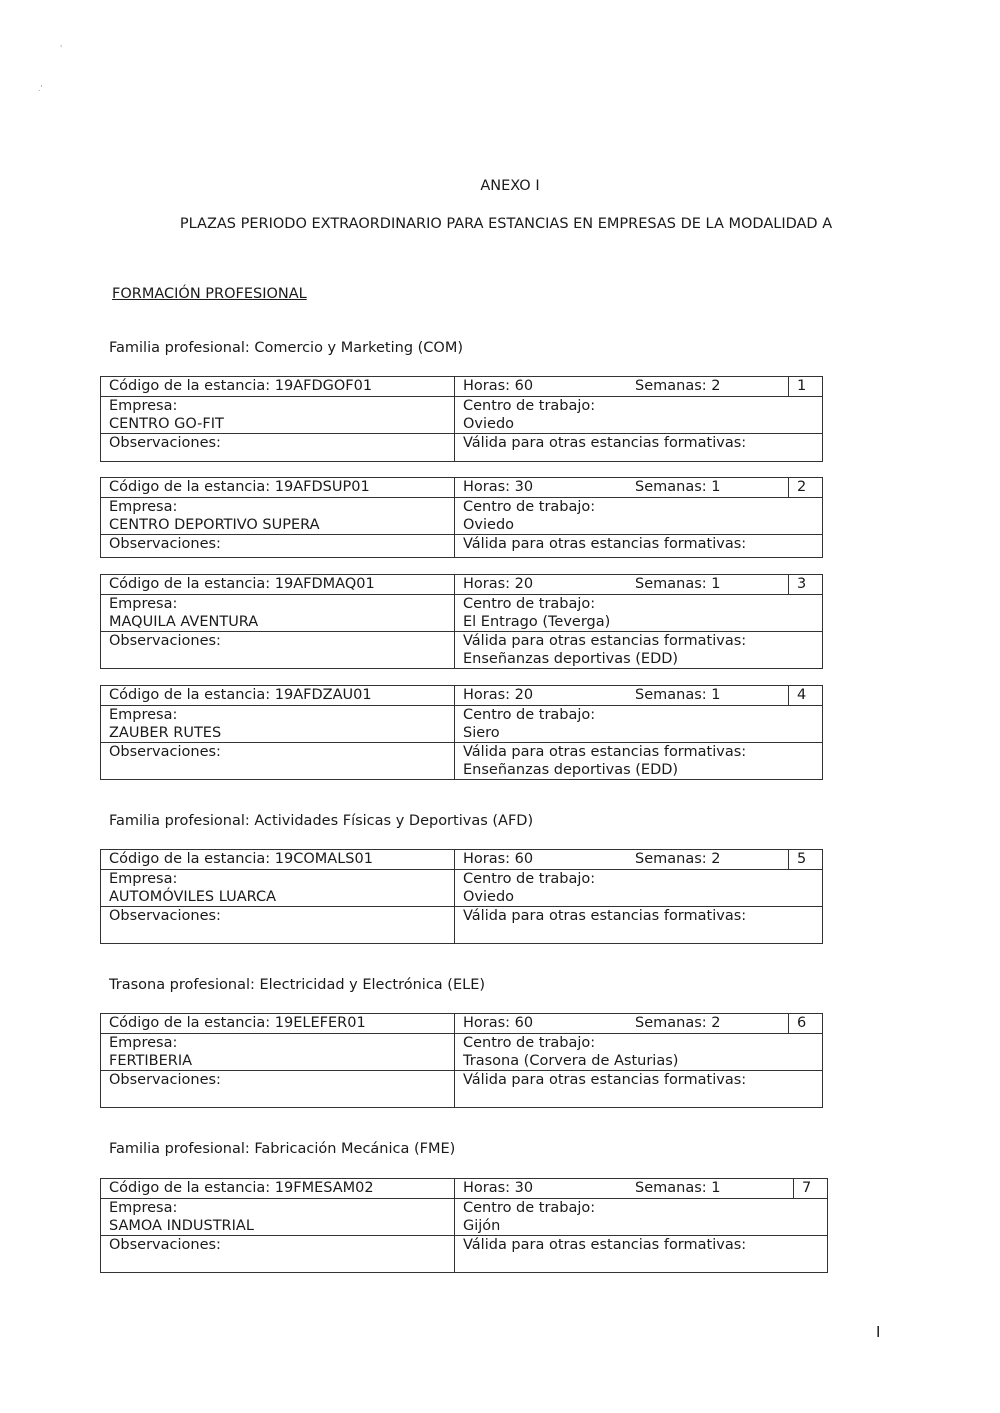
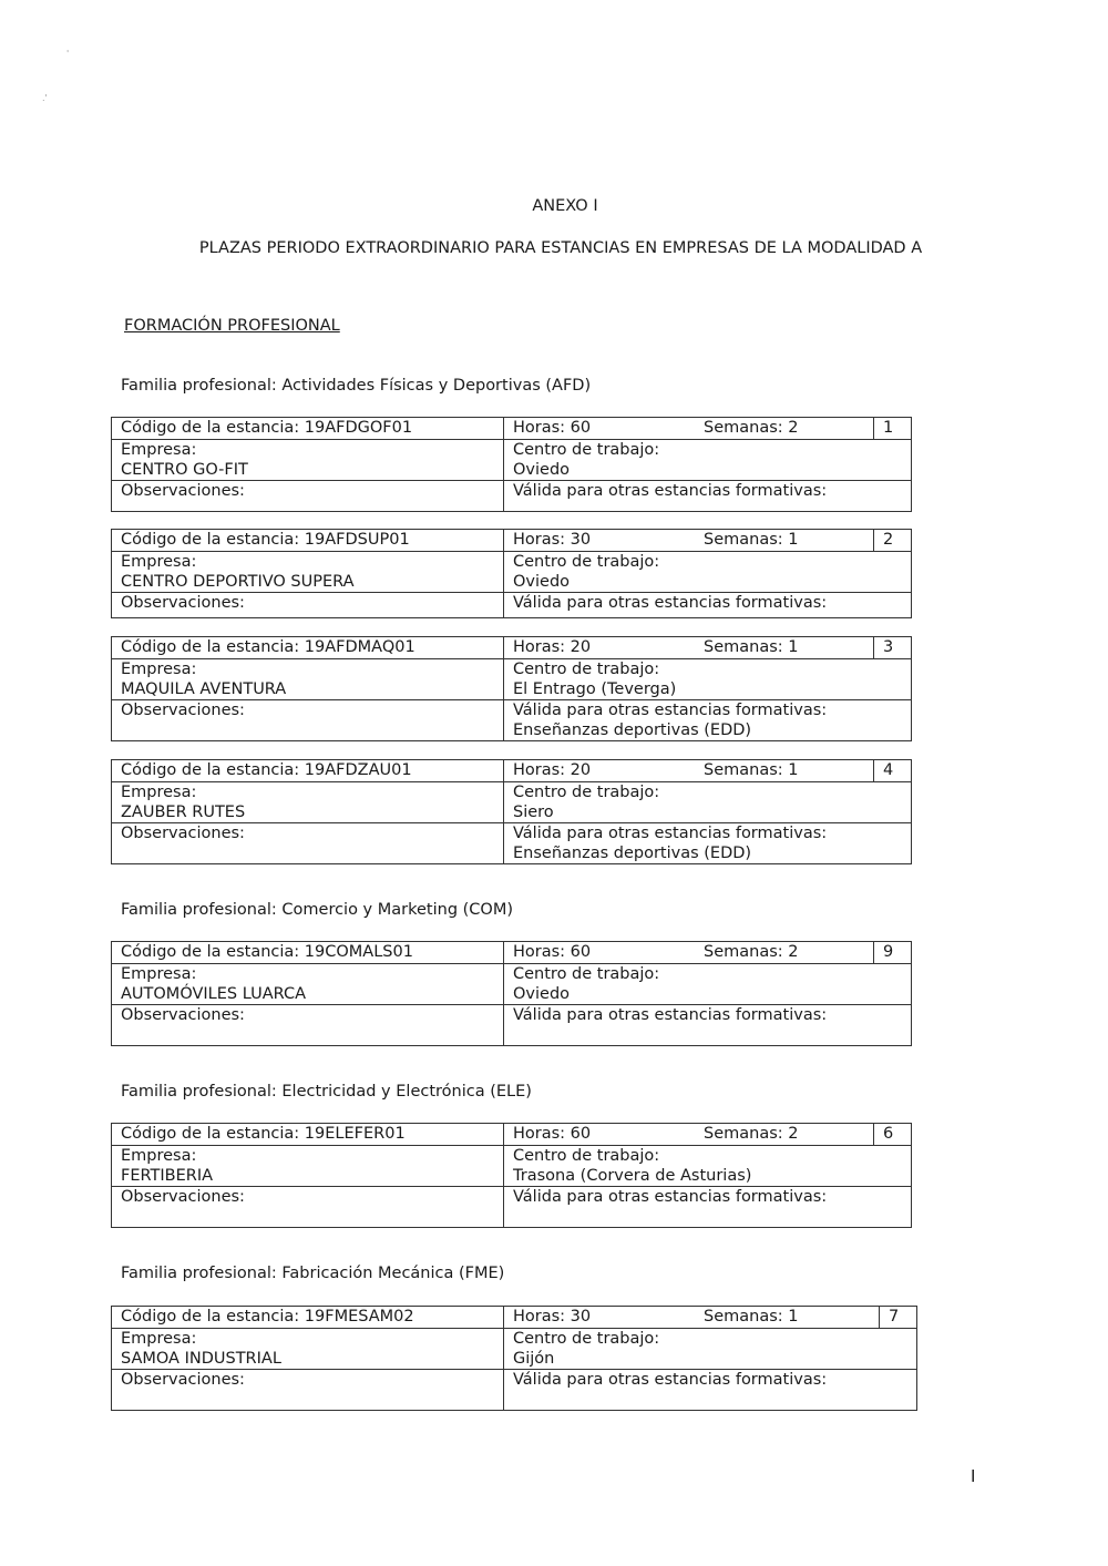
  '
  .'
  ANEXO I
  PLAZAS PERIODO EXTRAORDINARIO PARA ESTANCIAS EN EMPRESAS DE LA MODALIDAD A
  FORMACIÓN PROFESIONAL
- Familia profesional: Comercio y Marketing (COM)
+ Familia profesional: Actividades Físicas y Deportivas (AFD)
  Código de la estancia: 19AFDGOF01
  Horas: 60 Semanas: 2
  1
  Empresa:
  CENTRO GO-FIT
  Centro de trabajo:
  Oviedo
  Observaciones:
  Válida para otras estancias formativas:
  Código de la estancia: 19AFDSUP01
  Horas: 30 Semanas: 1
  2
  Empresa:
  CENTRO DEPORTIVO SUPERA
  Centro de trabajo:
  Oviedo
  Observaciones:
  Válida para otras estancias formativas:
  Código de la estancia: 19AFDMAQ01
  Horas: 20 Semanas: 1
  3
  Empresa:
  MAQUILA AVENTURA
  Centro de trabajo:
  El Entrago (Teverga)
  Observaciones:
  Válida para otras estancias formativas:
  Enseñanzas deportivas (EDD)
  Código de la estancia: 19AFDZAU01
  Horas: 20 Semanas: 1
  4
  Empresa:
  ZAUBER RUTES
  Centro de trabajo:
  Siero
  Observaciones:
  Válida para otras estancias formativas:
  Enseñanzas deportivas (EDD)
- Familia profesional: Actividades Físicas y Deportivas (AFD)
+ Familia profesional: Comercio y Marketing (COM)
  Código de la estancia: 19COMALS01
  Horas: 60 Semanas: 2
- 5
+ 9
  Empresa:
  AUTOMÓVILES LUARCA
  Centro de trabajo:
  Oviedo
  Observaciones:
  Válida para otras estancias formativas:
- Trasona profesional: Electricidad y Electrónica (ELE)
+ Familia profesional: Electricidad y Electrónica (ELE)
  Código de la estancia: 19ELEFER01
  Horas: 60 Semanas: 2
  6
  Empresa:
  FERTIBERIA
  Centro de trabajo:
  Trasona (Corvera de Asturias)
  Observaciones:
  Válida para otras estancias formativas:
  Familia profesional: Fabricación Mecánica (FME)
  Código de la estancia: 19FMESAM02
  Horas: 30 Semanas: 1
  7
  Empresa:
  SAMOA INDUSTRIAL
  Centro de trabajo:
  Gijón
  Observaciones:
  Válida para otras estancias formativas:
  I
